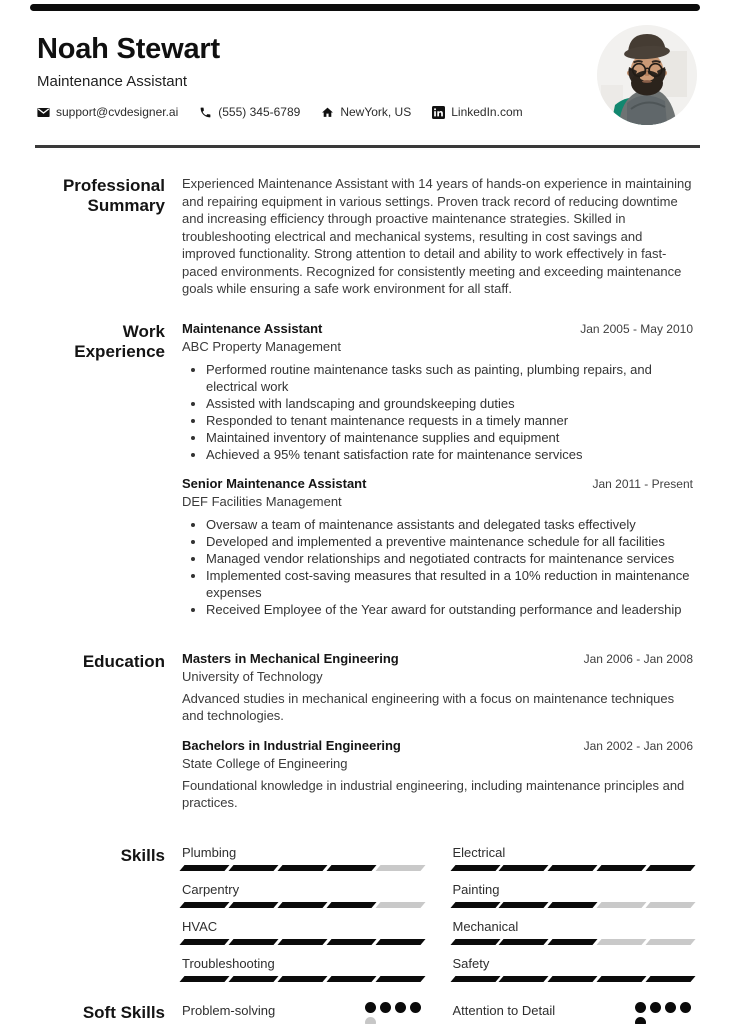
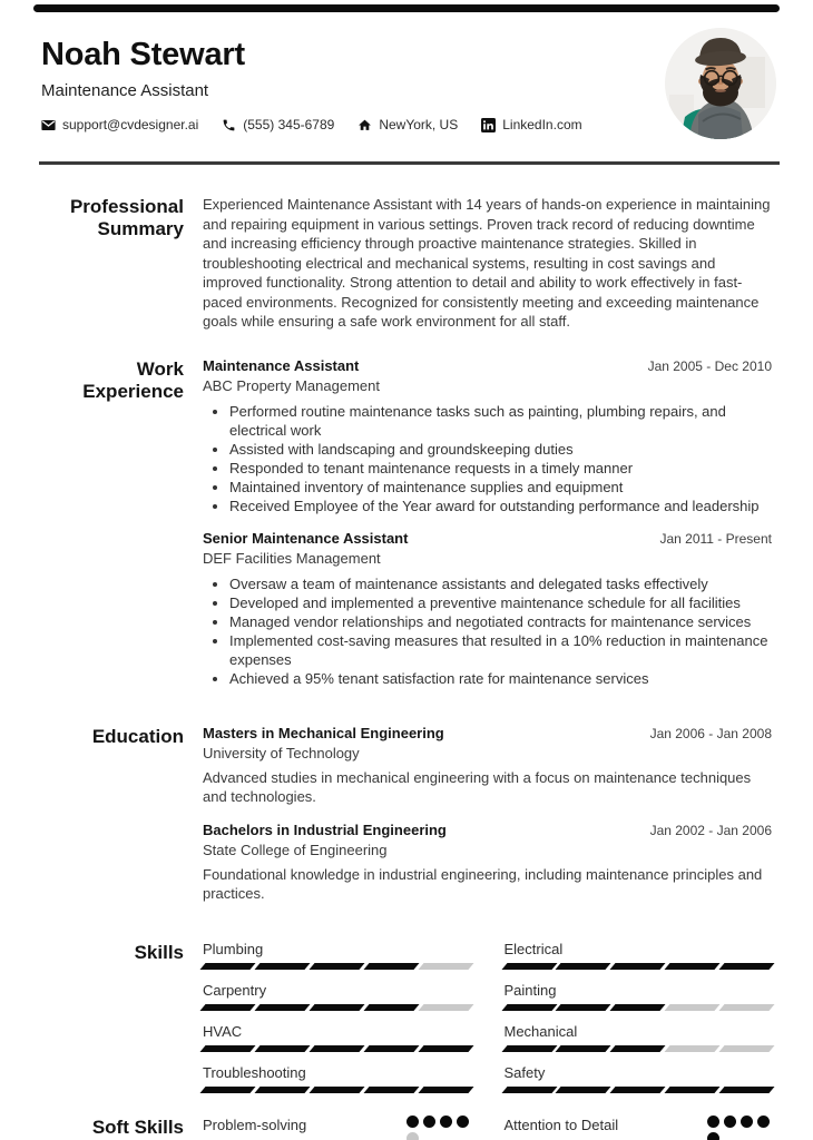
  Noah Stewart
  Maintenance Assistant
  support@cvdesigner.ai
  (555) 345-6789
  NewYork, US
  LinkedIn.com
  Professional Summary
  Experienced Maintenance Assistant with 14 years of hands-on experience in maintaining and repairing equipment in various settings. Proven track record of reducing downtime and increasing efficiency through proactive maintenance strategies. Skilled in troubleshooting electrical and mechanical systems, resulting in cost savings and improved functionality. Strong attention to detail and ability to work effectively in fast-paced environments. Recognized for consistently meeting and exceeding maintenance goals while ensuring a safe work environment for all staff.
  Work Experience
  Maintenance Assistant
- Jan 2005 - May 2010
+ Jan 2005 - Dec 2010
  ABC Property Management
  Performed routine maintenance tasks such as painting, plumbing repairs, and electrical work
  Assisted with landscaping and groundskeeping duties
  Responded to tenant maintenance requests in a timely manner
  Maintained inventory of maintenance supplies and equipment
- Achieved a 95% tenant satisfaction rate for maintenance services
+ Received Employee of the Year award for outstanding performance and leadership
  Senior Maintenance Assistant
  Jan 2011 - Present
  DEF Facilities Management
  Oversaw a team of maintenance assistants and delegated tasks effectively
  Developed and implemented a preventive maintenance schedule for all facilities
  Managed vendor relationships and negotiated contracts for maintenance services
  Implemented cost-saving measures that resulted in a 10% reduction in maintenance expenses
- Received Employee of the Year award for outstanding performance and leadership
+ Achieved a 95% tenant satisfaction rate for maintenance services
  Education
  Masters in Mechanical Engineering
  Jan 2006 - Jan 2008
  University of Technology
  Advanced studies in mechanical engineering with a focus on maintenance techniques and technologies.
  Bachelors in Industrial Engineering
  Jan 2002 - Jan 2006
  State College of Engineering
  Foundational knowledge in industrial engineering, including maintenance principles and practices.
  Skills
  Plumbing
  Carpentry
  HVAC
  Troubleshooting
  Electrical
  Painting
  Mechanical
  Safety
  Soft Skills
  Problem-solving
  Attention to Detail
